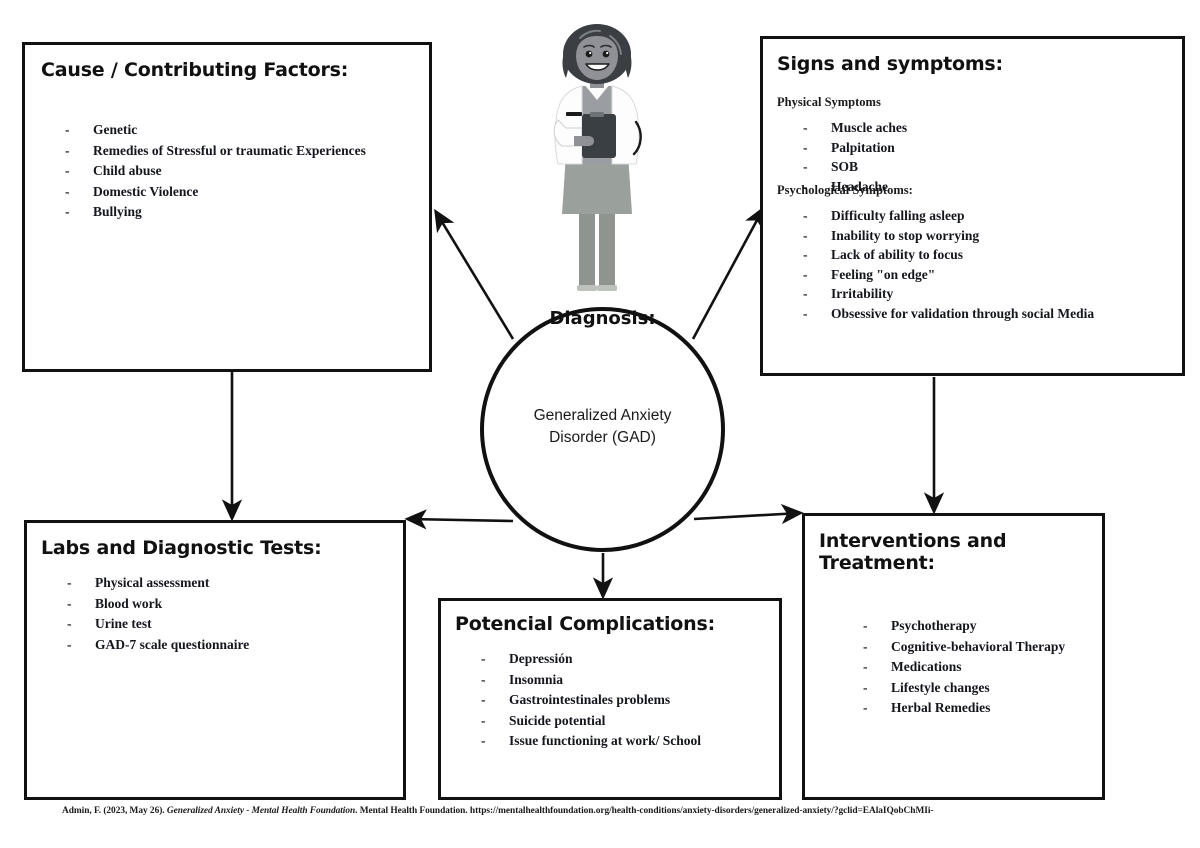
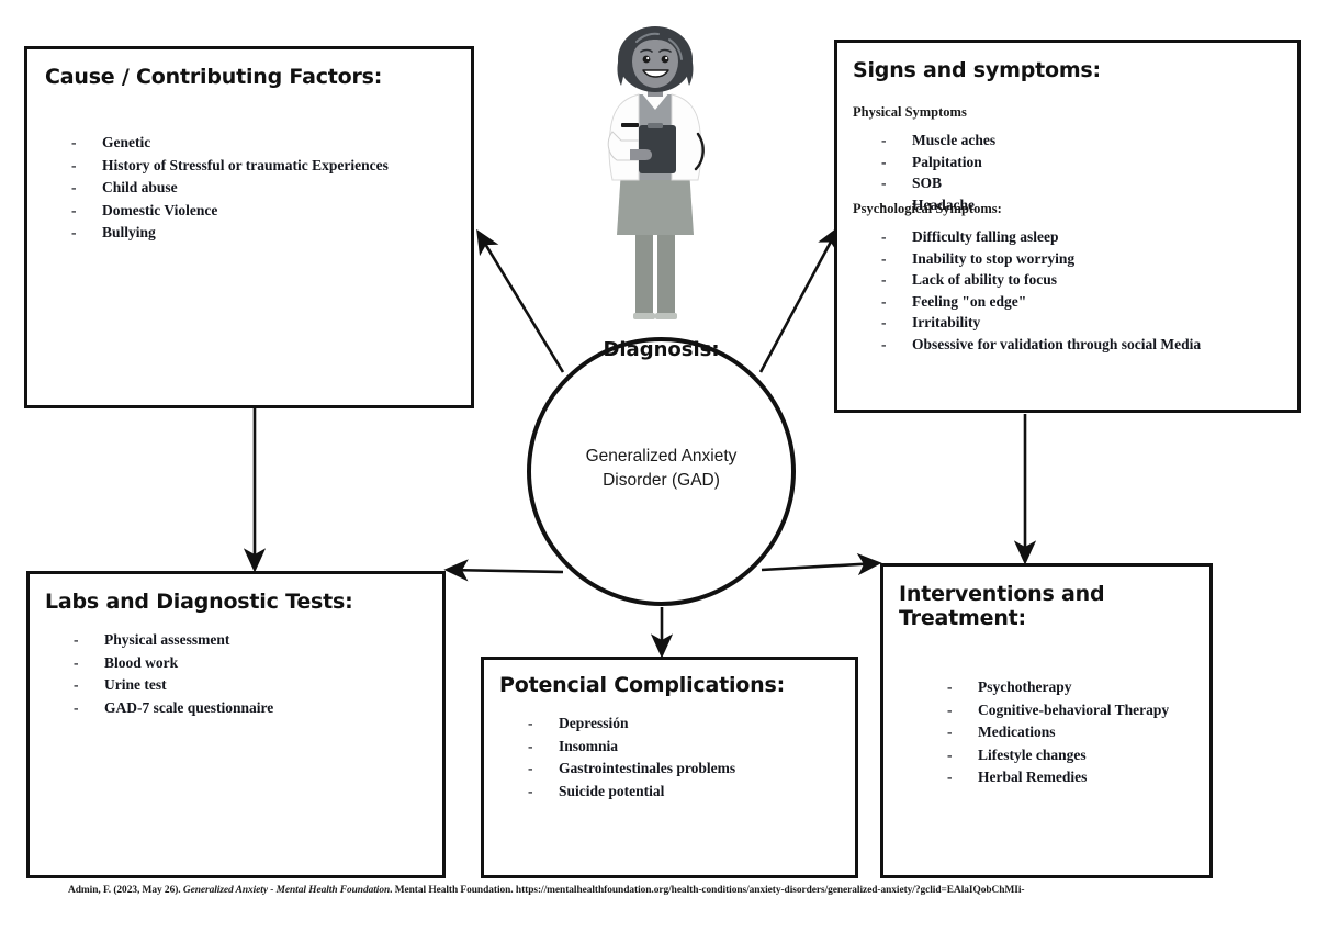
  Diagnosis:
  Generalized Anxiety Disorder (GAD)
  Cause / Contributing Factors:
  Genetic
- Remedies of Stressful or traumatic Experiences
+ History of Stressful or traumatic Experiences
  Child abuse
  Domestic Violence
  Bullying
  Signs and symptoms:
  Physical Symptoms
  Muscle aches
  Palpitation
  SOB
  Headache
  Psychological Symptoms:
  Difficulty falling asleep
  Inability to stop worrying
  Lack of ability to focus
  Feeling "on edge"
  Irritability
  Obsessive for validation through social Media
  Labs and Diagnostic Tests:
  Physical assessment
  Blood work
  Urine test
  GAD-7 scale questionnaire
  Potencial Complications:
  Depressión
  Insomnia
  Gastrointestinales problems
  Suicide potential
- Issue functioning at work/ School
  Interventions and Treatment:
  Psychotherapy
  Cognitive-behavioral Therapy
  Medications
  Lifestyle changes
  Herbal Remedies
  Admin, F. (2023, May 26). Generalized Anxiety - Mental Health Foundation. Mental Health Foundation. https://mentalhealthfoundation.org/health-conditions/anxiety-disorders/generalized-anxiety/?gclid=EAlaIQobChMIi-
